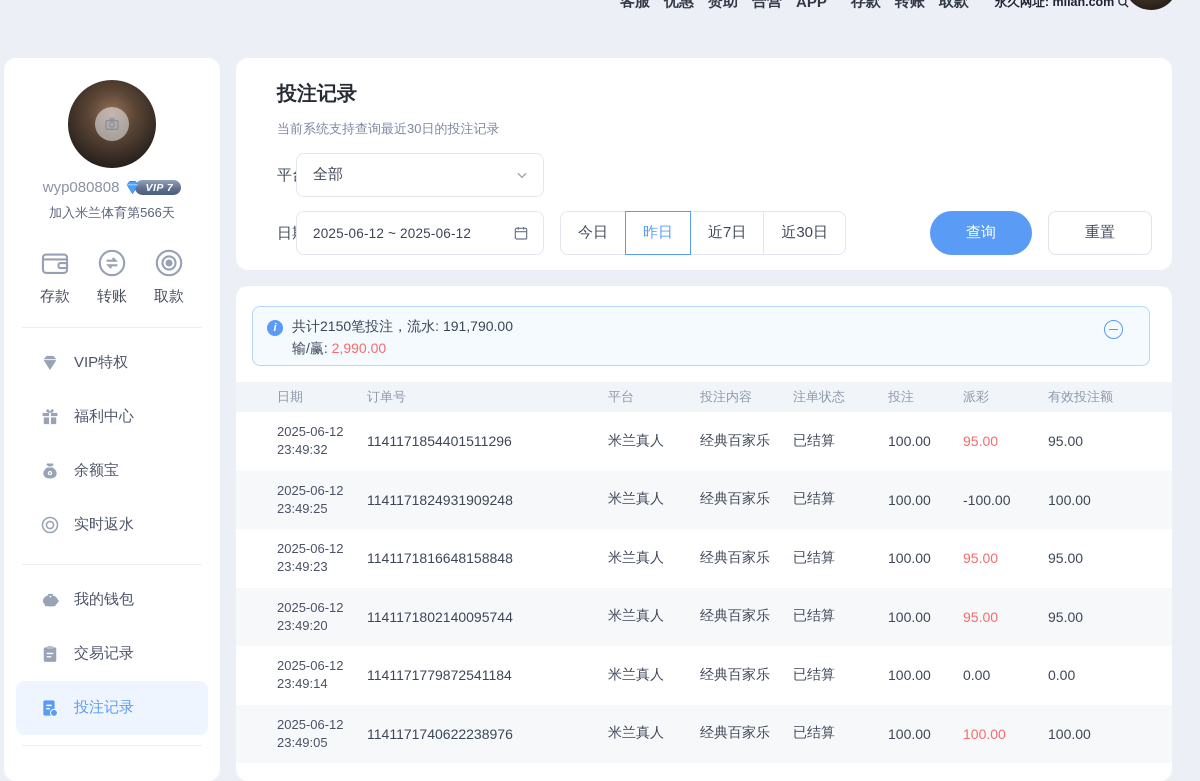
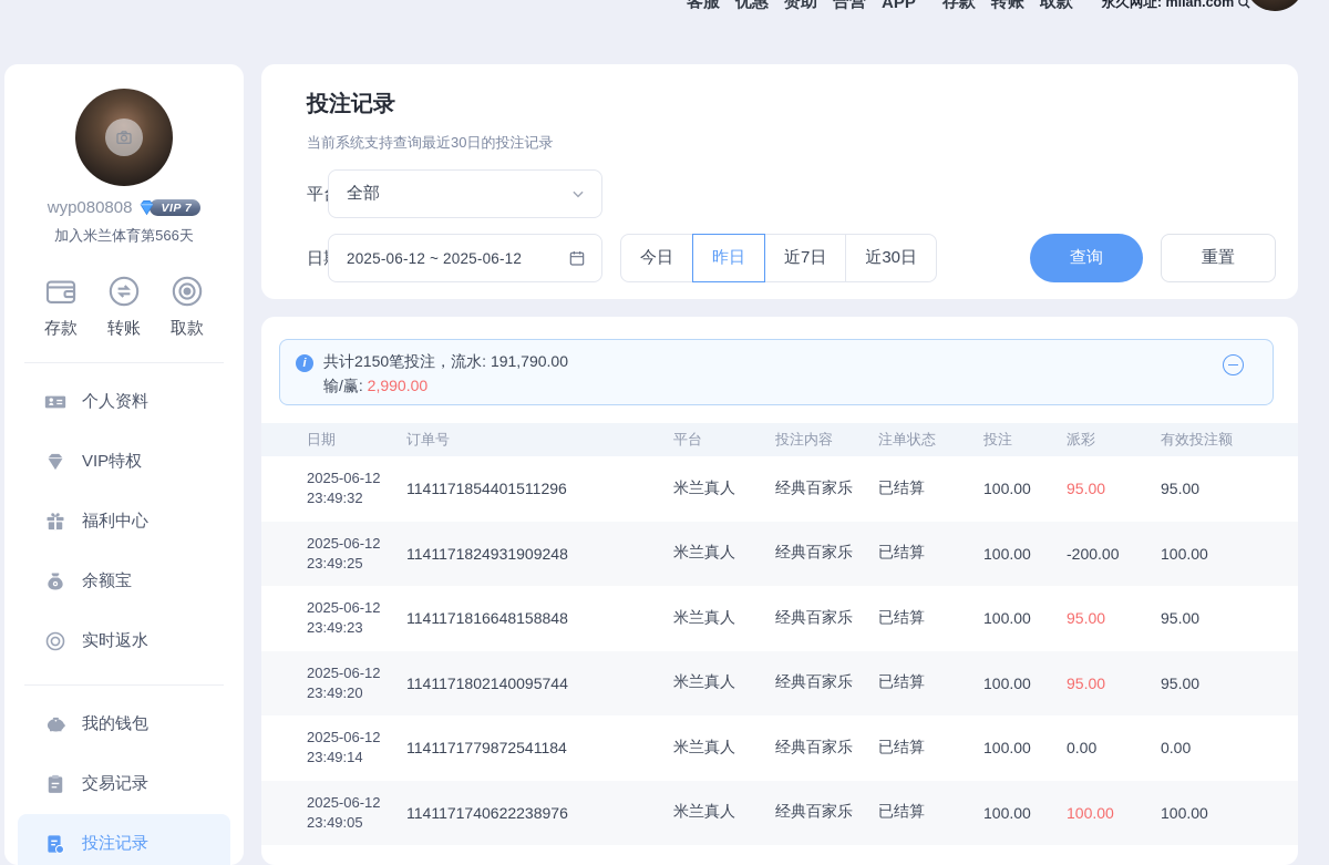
  客服
  优惠
  赞助
  合营
  APP
  存款
  转账
  取款
  永久网址: milan.com
  wyp080808
  VIP 7
  加入米兰体育第566天
  存款
  转账
  取款
+ 个人资料
  VIP特权
  福利中心
  余额宝
  实时返水
  我的钱包
  交易记录
  投注记录
  投注记录
  当前系统支持查询最近30日的投注记录
  全部
  2025-06-12 ~ 2025-06-12
  今日
  昨日
  近7日
  近30日
  查询
  重置
  i
  共计2150笔投注，流水: 191,790.00
  输/赢: 2,990.00
  日期
  订单号
  平台
  投注内容
  注单状态
  投注
  派彩
  有效投注额
  2025-06-12
  23:49:32
  1141171854401511296
  米兰真人
  经典百家乐
  已结算
  100.00
  95.00
  95.00
  2025-06-12
  23:49:25
  1141171824931909248
  米兰真人
  经典百家乐
  已结算
  100.00
- -100.00
+ -200.00
  100.00
  2025-06-12
  23:49:23
  1141171816648158848
  米兰真人
  经典百家乐
  已结算
  100.00
  95.00
  95.00
  2025-06-12
  23:49:20
  1141171802140095744
  米兰真人
  经典百家乐
  已结算
  100.00
  95.00
  95.00
  2025-06-12
  23:49:14
  1141171779872541184
  米兰真人
  经典百家乐
  已结算
  100.00
  0.00
  0.00
  2025-06-12
  23:49:05
  1141171740622238976
  米兰真人
  经典百家乐
  已结算
  100.00
  100.00
  100.00
